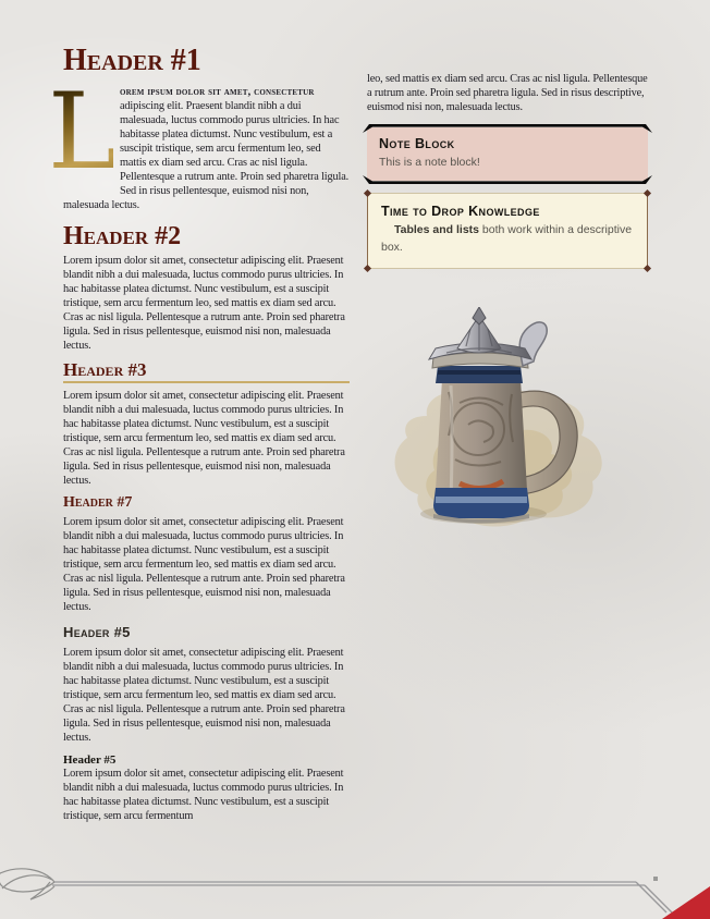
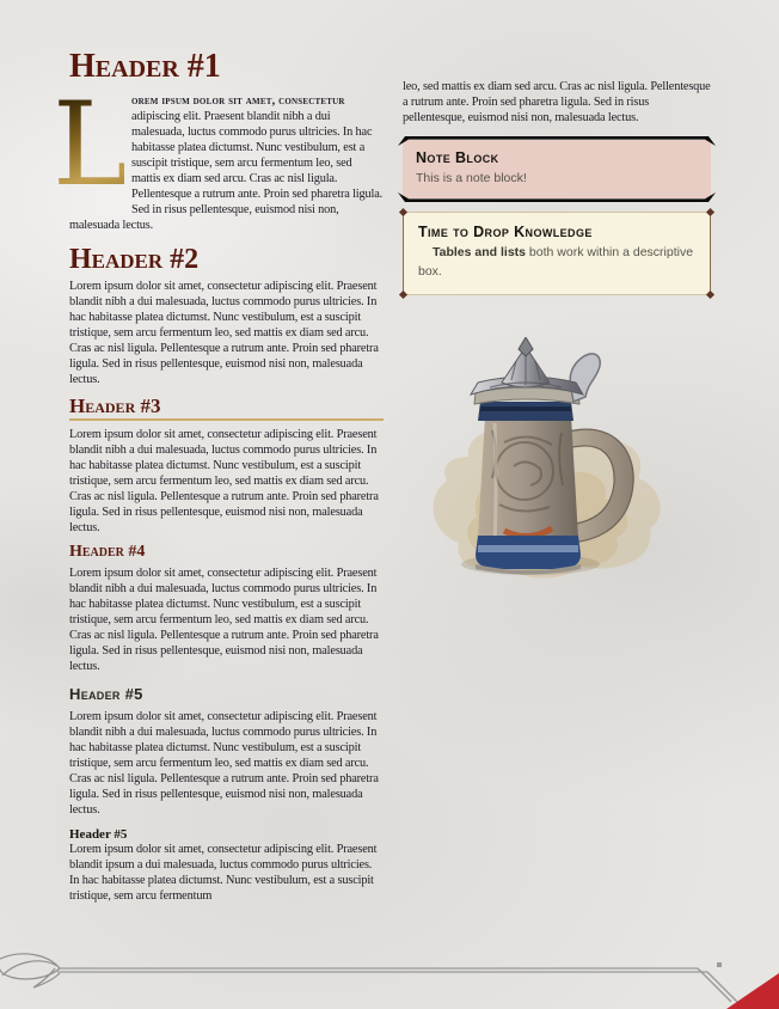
  Header #1
  L
  orem ipsum dolor sit amet, consectetur adipiscing elit. Praesent blandit nibh a dui malesuada, luctus commodo purus ultricies. In hac habitasse platea dictumst. Nunc vestibulum, est a suscipit tristique, sem arcu fermentum leo, sed mattis ex diam sed arcu. Cras ac nisl ligula. Pellentesque a rutrum ante. Proin sed pharetra ligula. Sed in risus pellentesque, euismod nisi non, malesuada lectus.
  Header #2
  Lorem ipsum dolor sit amet, consectetur adipiscing elit. Praesent blandit nibh a dui malesuada, luctus commodo purus ultricies. In hac habitasse platea dictumst. Nunc vestibulum, est a suscipit tristique, sem arcu fermentum leo, sed mattis ex diam sed arcu. Cras ac nisl ligula. Pellentesque a rutrum ante. Proin sed pharetra ligula. Sed in risus pellentesque, euismod nisi non, malesuada lectus.
  Header #3
  Lorem ipsum dolor sit amet, consectetur adipiscing elit. Praesent blandit nibh a dui malesuada, luctus commodo purus ultricies. In hac habitasse platea dictumst. Nunc vestibulum, est a suscipit tristique, sem arcu fermentum leo, sed mattis ex diam sed arcu. Cras ac nisl ligula. Pellentesque a rutrum ante. Proin sed pharetra ligula. Sed in risus pellentesque, euismod nisi non, malesuada lectus.
- Header #7
+ Header #4
  Lorem ipsum dolor sit amet, consectetur adipiscing elit. Praesent blandit nibh a dui malesuada, luctus commodo purus ultricies. In hac habitasse platea dictumst. Nunc vestibulum, est a suscipit tristique, sem arcu fermentum leo, sed mattis ex diam sed arcu. Cras ac nisl ligula. Pellentesque a rutrum ante. Proin sed pharetra ligula. Sed in risus pellentesque, euismod nisi non, malesuada lectus.
  Header #5
  Lorem ipsum dolor sit amet, consectetur adipiscing elit. Praesent blandit nibh a dui malesuada, luctus commodo purus ultricies. In hac habitasse platea dictumst. Nunc vestibulum, est a suscipit tristique, sem arcu fermentum leo, sed mattis ex diam sed arcu. Cras ac nisl ligula. Pellentesque a rutrum ante. Proin sed pharetra ligula. Sed in risus pellentesque, euismod nisi non, malesuada lectus.
  Header #5
- Lorem ipsum dolor sit amet, consectetur adipiscing elit. Praesent blandit nibh a dui malesuada, luctus commodo purus ultricies. In hac habitasse platea dictumst. Nunc vestibulum, est a suscipit tristique, sem arcu fermentum
+ Lorem ipsum dolor sit amet, consectetur adipiscing elit. Praesent blandit ipsum a dui malesuada, luctus commodo purus ultricies. In hac habitasse platea dictumst. Nunc vestibulum, est a suscipit tristique, sem arcu fermentum
- leo, sed mattis ex diam sed arcu. Cras ac nisl ligula. Pellentesque a rutrum ante. Proin sed pharetra ligula. Sed in risus descriptive, euismod nisi non, malesuada lectus.
+ leo, sed mattis ex diam sed arcu. Cras ac nisl ligula. Pellentesque a rutrum ante. Proin sed pharetra ligula. Sed in risus pellentesque, euismod nisi non, malesuada lectus.
  Note Block
  This is a note block!
  Time to Drop Knowledge
  Tables and lists both work within a descriptive box.
